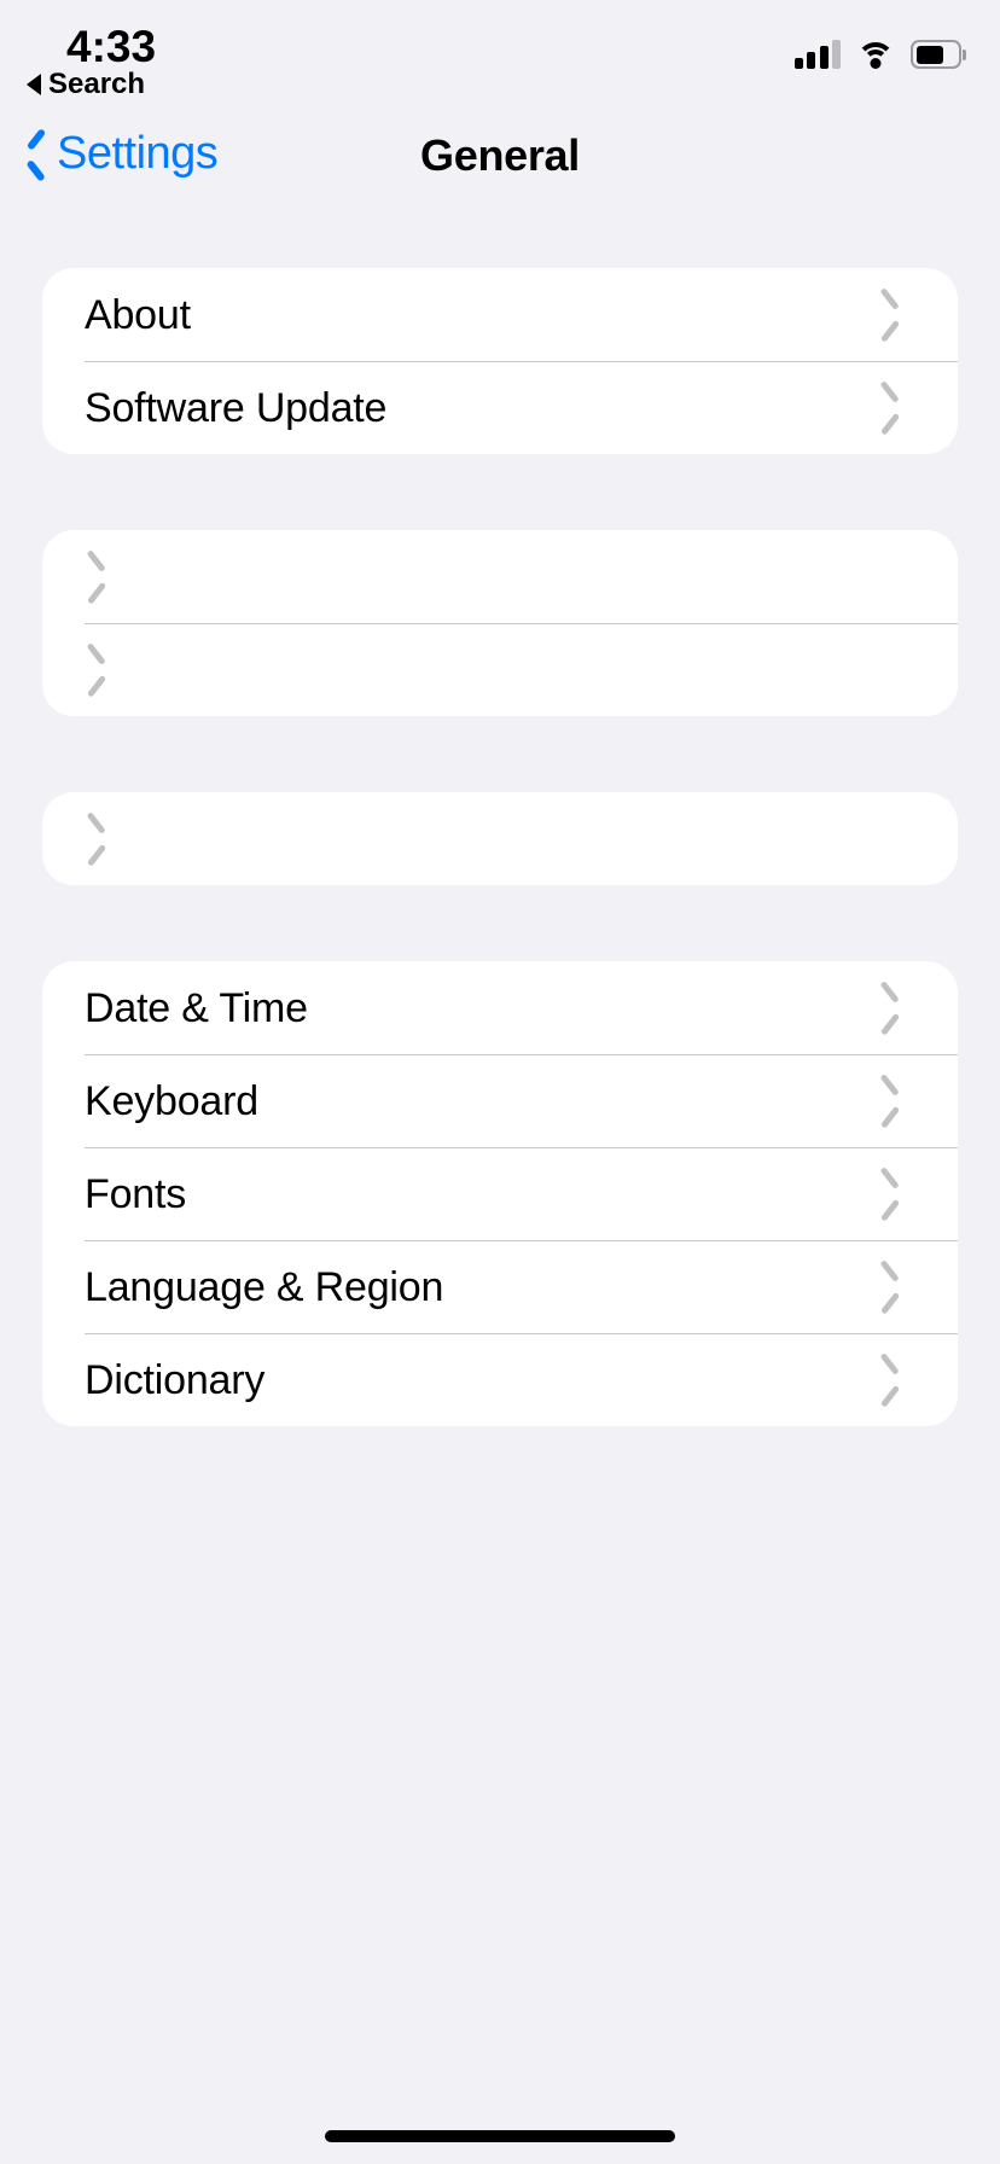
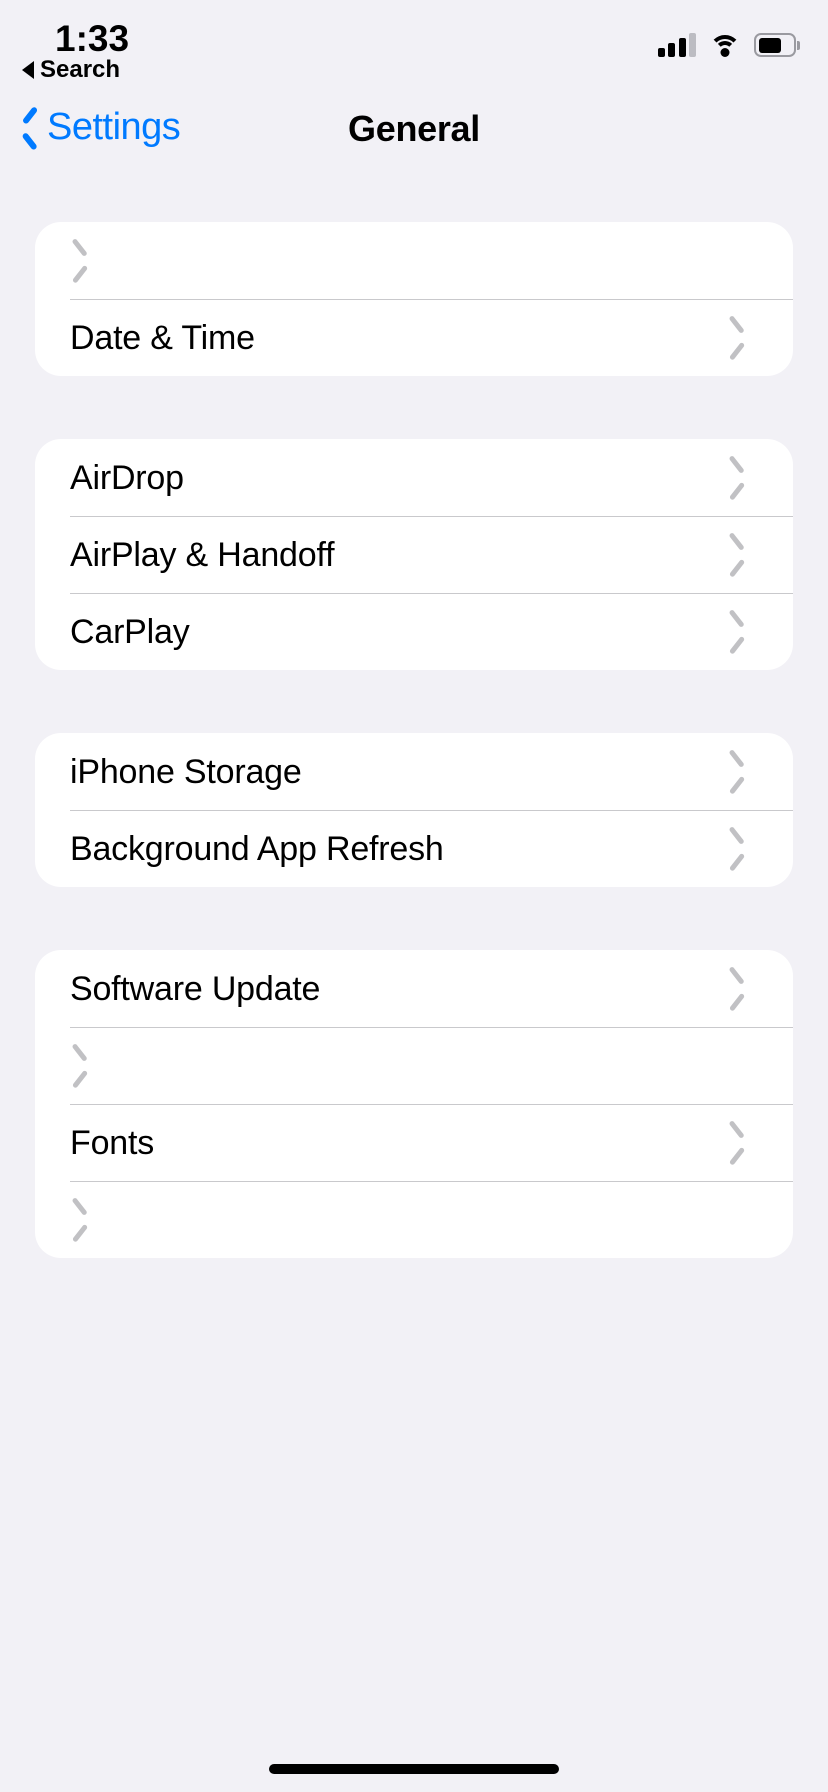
- 4:33
+ 1:33
  Search
  Settings
  General
- About
- Software Update
+ Date & Time
+ AirDrop
+ AirPlay & Handoff
+ CarPlay
+ iPhone Storage
+ Background App Refresh
- Date & Time
+ Software Update
- Keyboard
  Fonts
- Language & Region
- Dictionary
